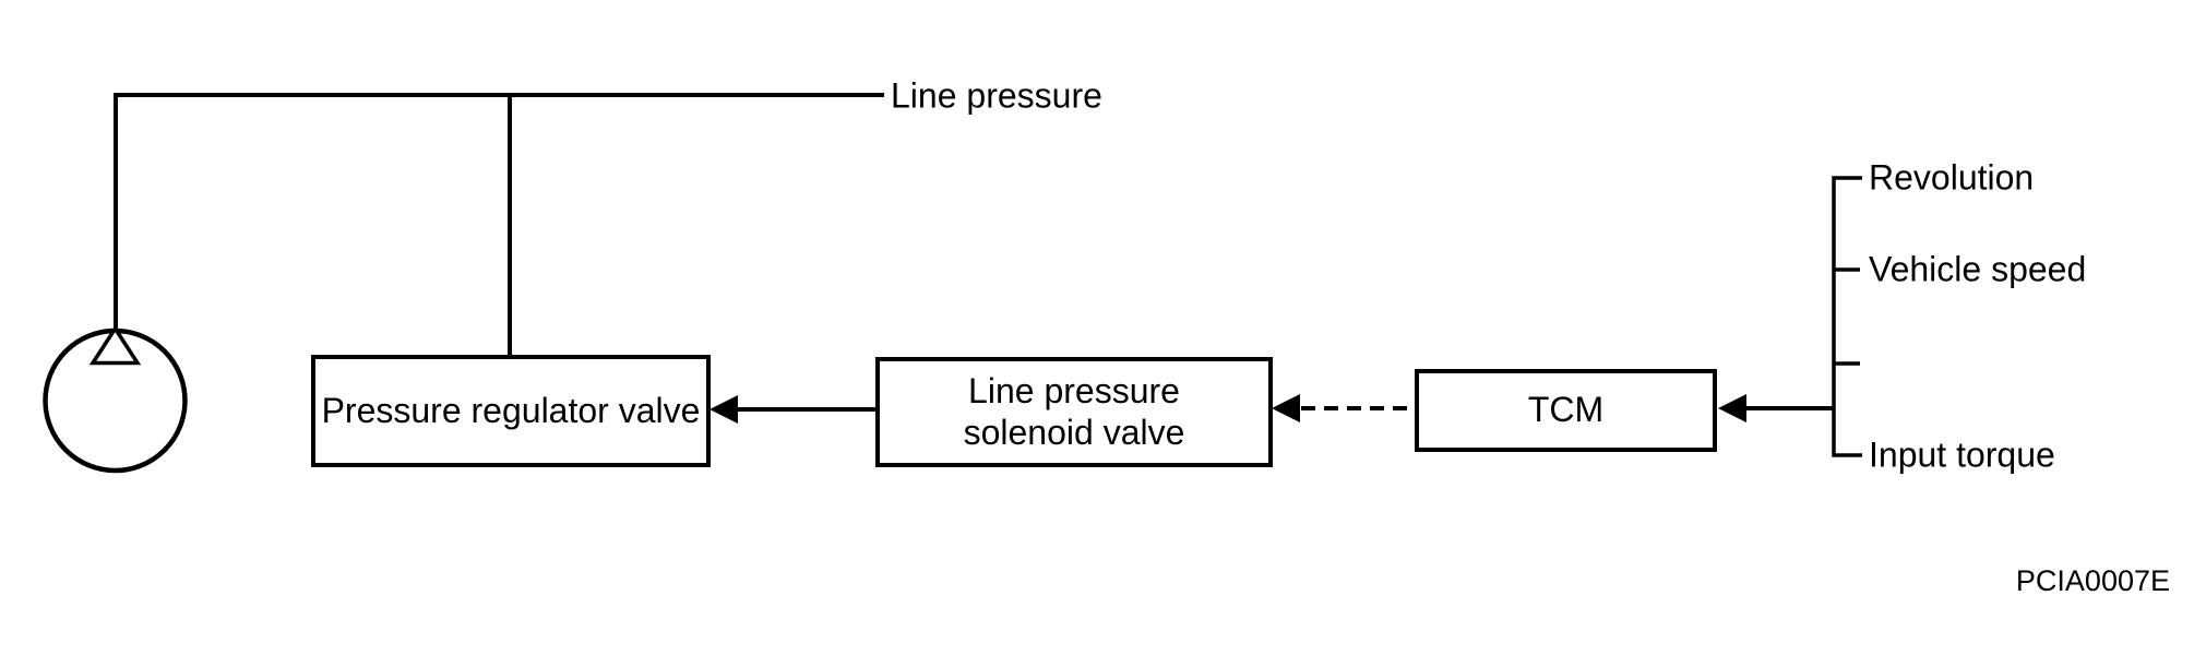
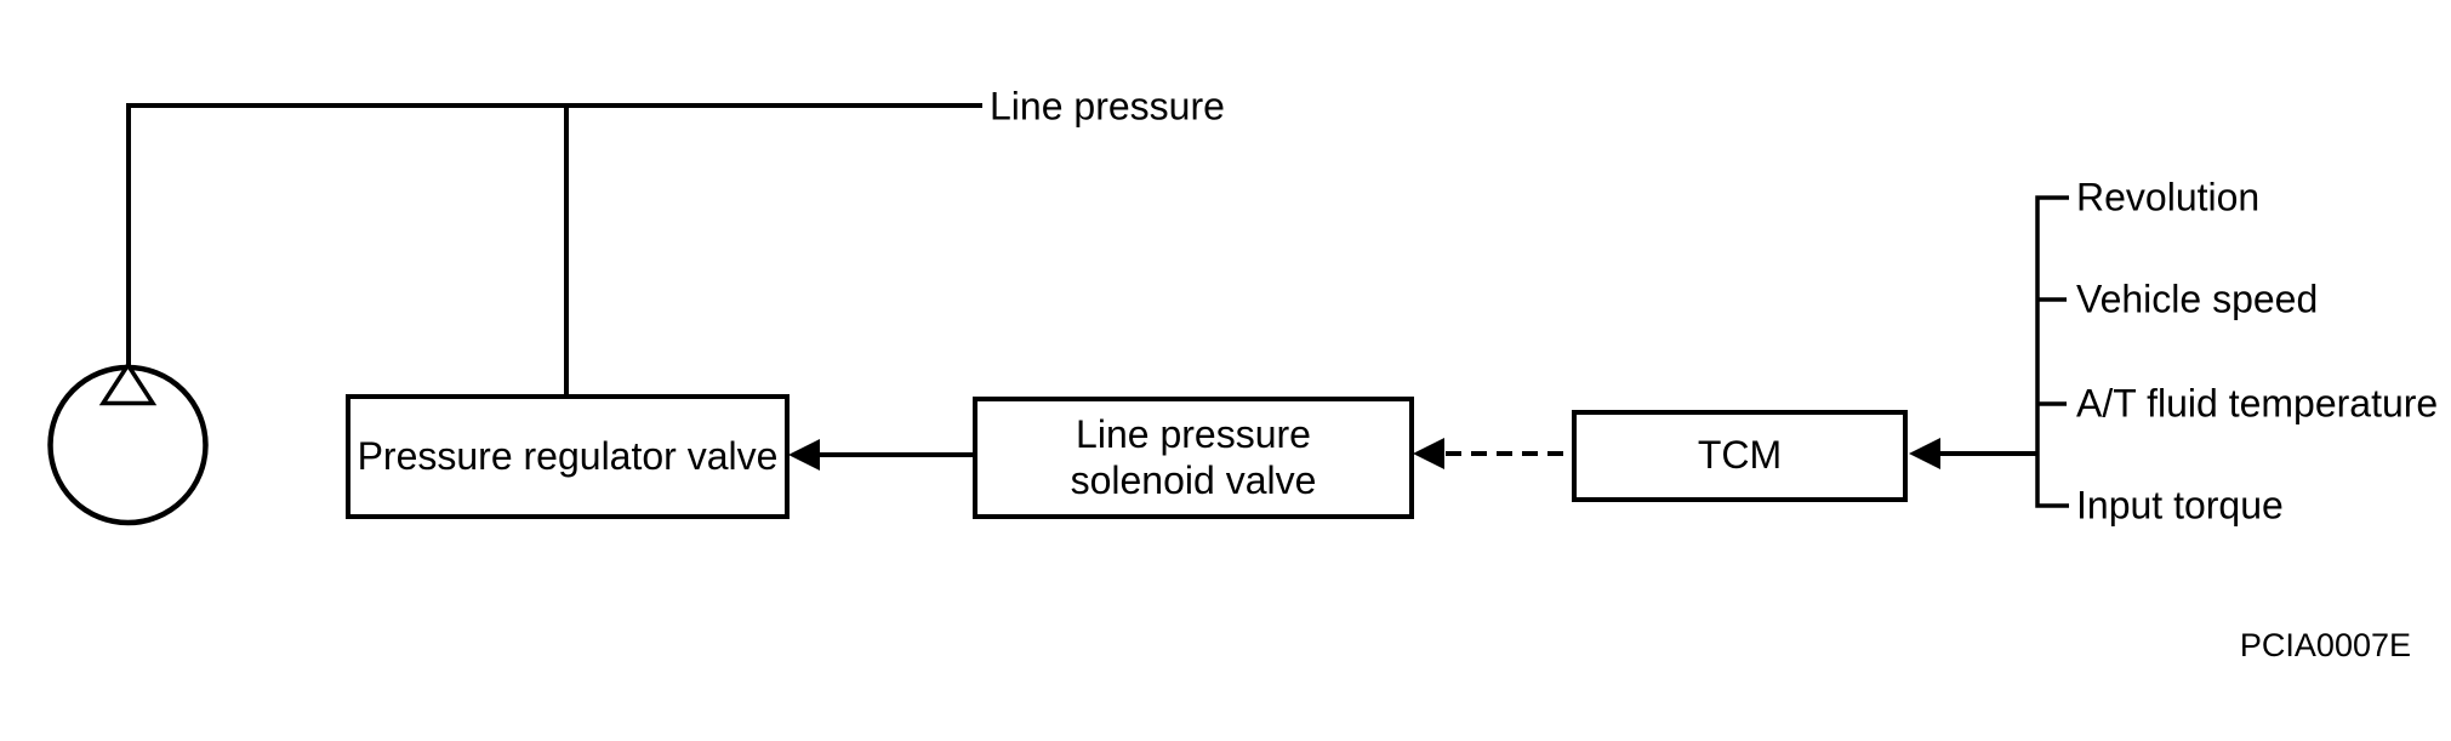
  Line pressure
  Pressure regulator valve
  Line pressure
  solenoid valve
  TCM
  Revolution
  Vehicle speed
+ A/T fluid temperature
  Input torque
  PCIA0007E
